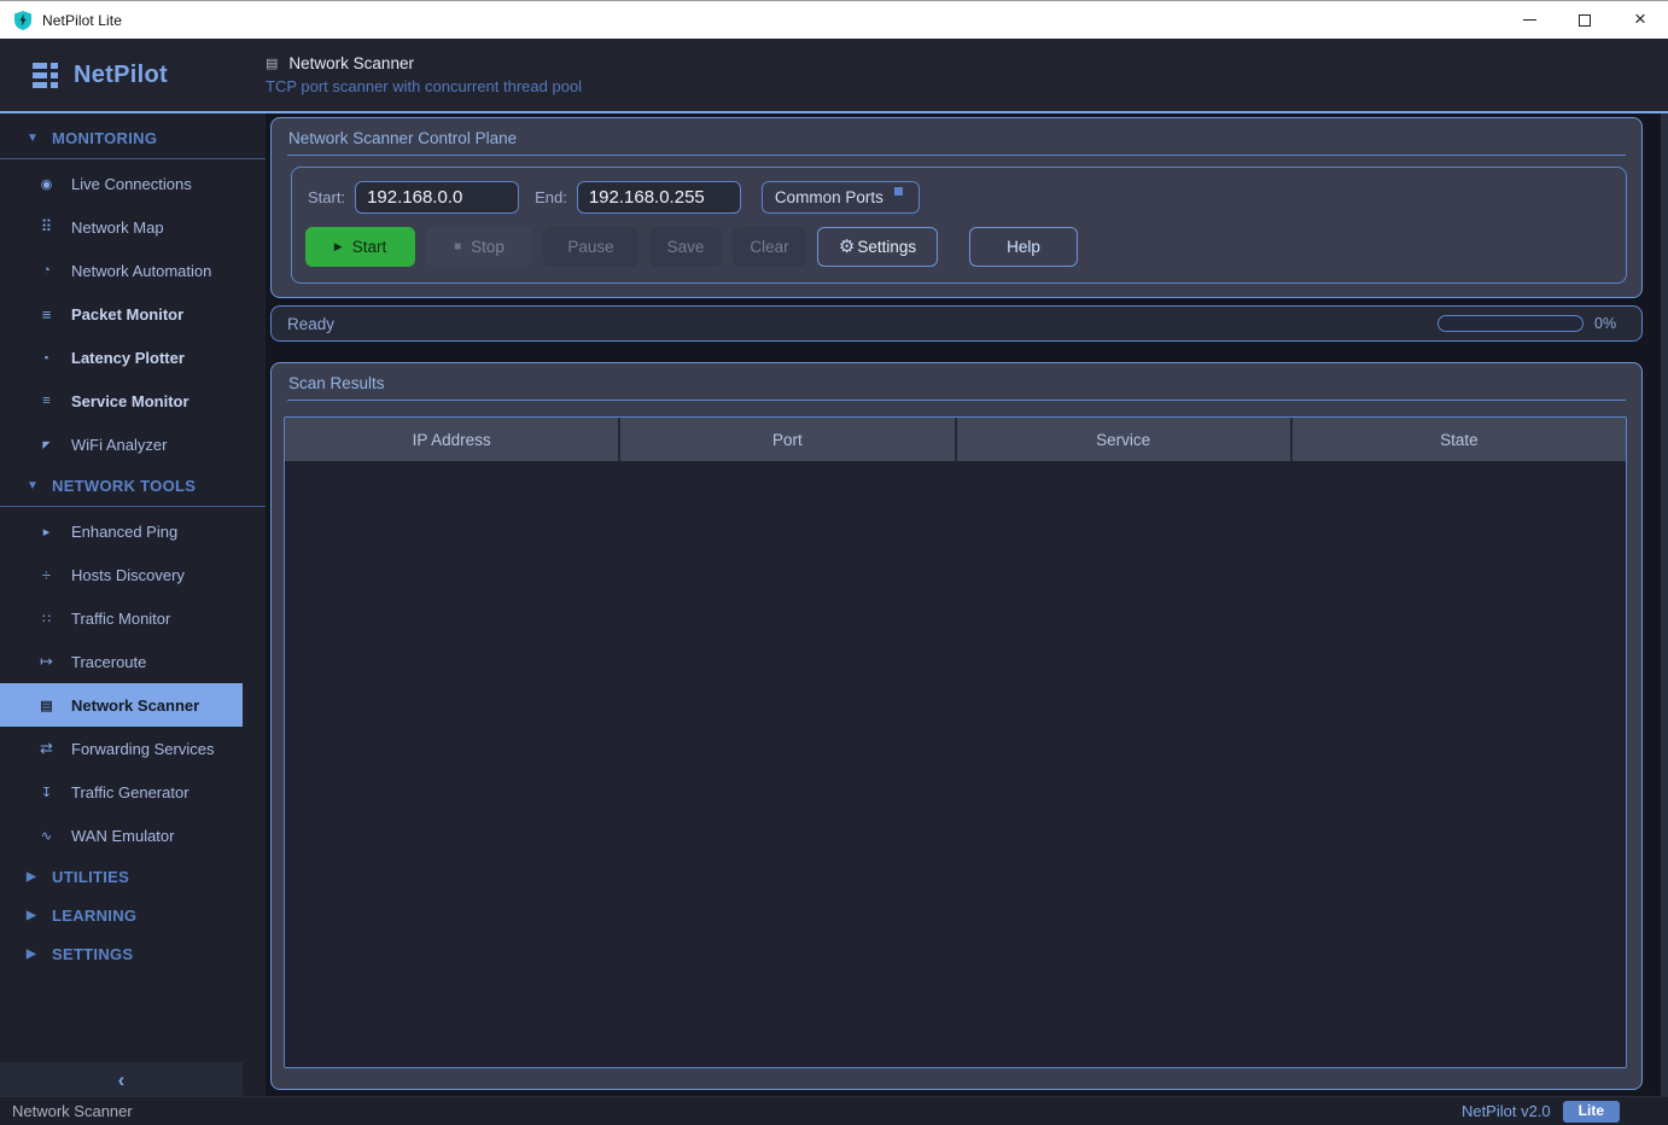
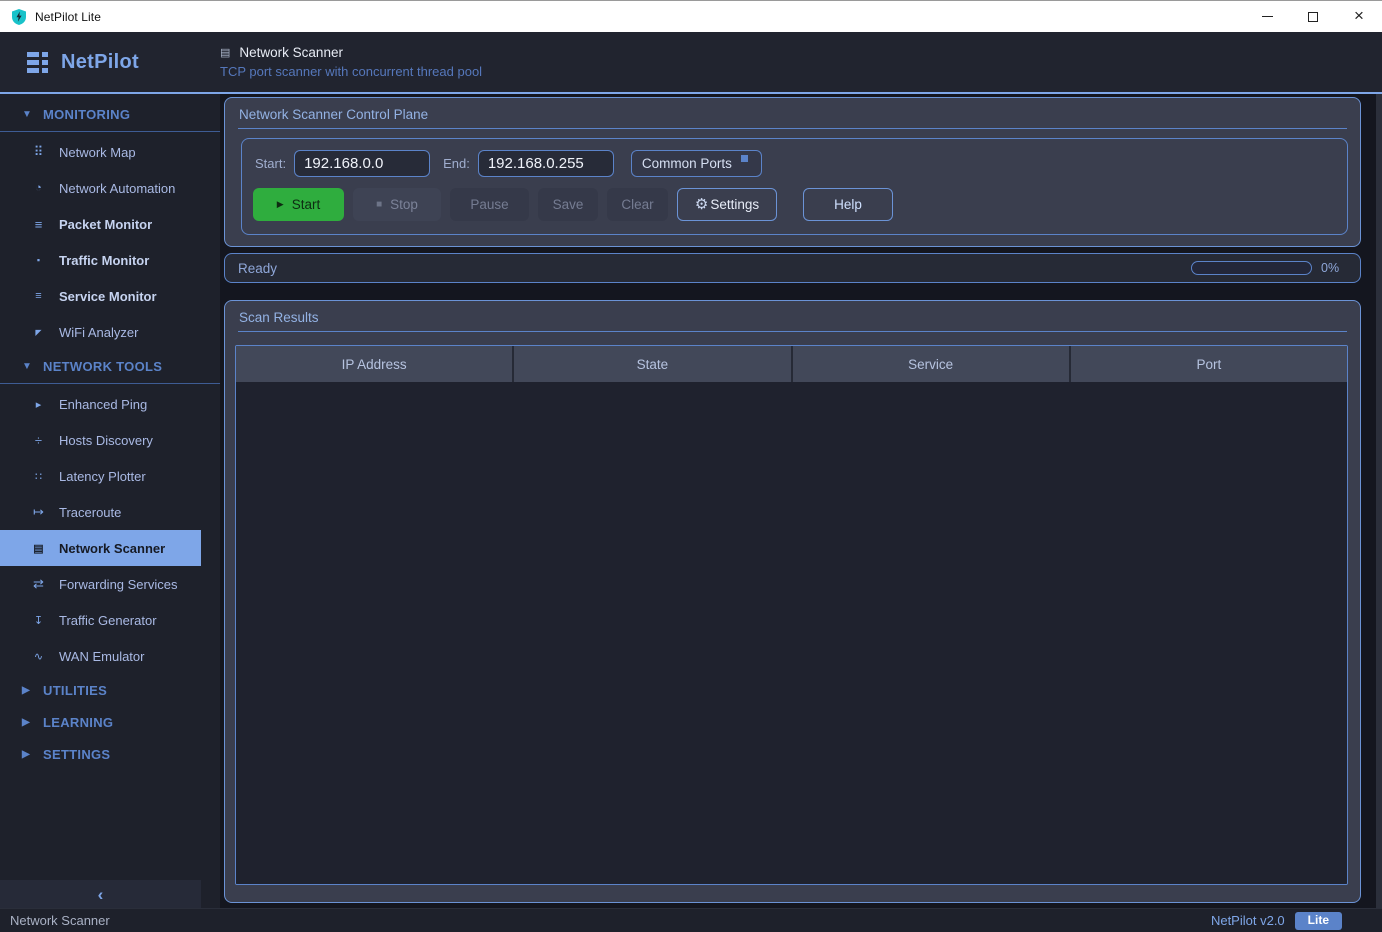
  NetPilot Lite
  ×
  NetPilot
  ▤
  Network Scanner
  TCP port scanner with concurrent thread pool
  ▼
  MONITORING
- ◉
- Live Connections
  ⠿
  Network Map
  ◔
  Network Automation
  ≡
  Packet Monitor
  ▪
- Latency Plotter
+ Traffic Monitor
  ≡
  Service Monitor
  ◤
  WiFi Analyzer
  ▼
  NETWORK TOOLS
  ▸
  Enhanced Ping
  ÷
  Hosts Discovery
  ∷
- Traffic Monitor
+ Latency Plotter
  ↦
  Traceroute
  ▤
  Network Scanner
  ⇄
  Forwarding Services
  ↧
  Traffic Generator
  ∿
  WAN Emulator
  ▶
  UTILITIES
  ▶
  LEARNING
  ▶
  SETTINGS
  ‹
  Network Scanner Control Plane
  Start:
  192.168.0.0
  End:
  192.168.0.255
  Common Ports
  ▶
  Start
  ■
  Stop
  Pause
  Save
  Clear
  ⚙
  Settings
  Help
  Ready
  0%
  Scan Results
  IP Address
- Port
+ State
  Service
- State
+ Port
  Network Scanner
  NetPilot v2.0
  Lite
